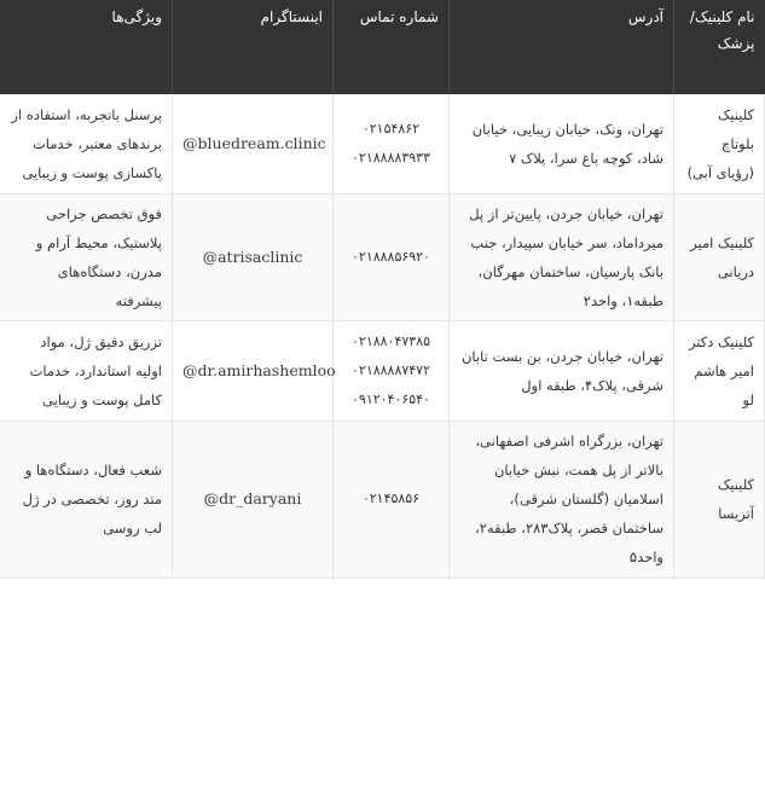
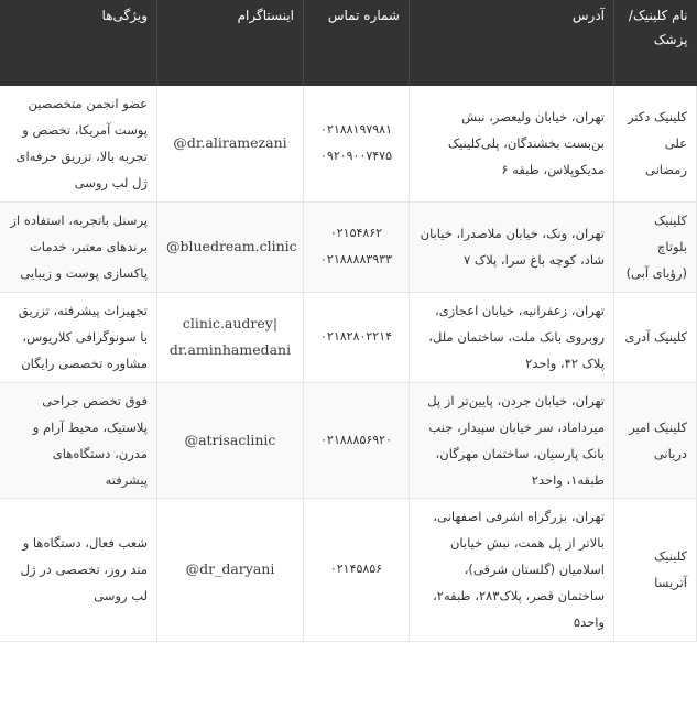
  نام کلینیک/ پزشک	آدرس	شماره تماس	اینستاگرام	ویژگیها
+ کلینیک دکتر علی رمضانی	تهران، خیابان ولیعصر، نبش بن‌بست بخشندگان، پلی‌کلینیک مدیکوپلاس، طبقه ۶	۰۲۱۸۸۱۹۷۹۸۱ ۰۹۲۰۹۰۰۷۴۷۵	@dr.aliramezani	عضو انجمن متخصصین پوست آمریکا، تخصص و تجربه بالا، تزریق حرفه‌ای ژل لب روسی
- کلینیک بلوتاچ (رؤیای آبی)	تهران، ونک، خیابان زیبایی، خیابان شاد، کوچه باغ سرا، پلاک ۷	۰۲۱۵۴۸۶۲ ۰۲۱۸۸۸۸۳۹۳۳	@bluedream.clinic	پرسنل باتجربه، استفاده از برندهای معتبر، خدمات پاکسازی پوست و زیبایی
+ کلینیک بلوتاچ (رؤیای آبی)	تهران، ونک، خیابان ملاصدرا، خیابان شاد، کوچه باغ سرا، پلاک ۷	۰۲۱۵۴۸۶۲ ۰۲۱۸۸۸۸۳۹۳۳	@bluedream.clinic	پرسنل باتجربه، استفاده از برندهای معتبر، خدمات پاکسازی پوست و زیبایی
+ کلینیک آدری	تهران، زعفرانیه، خیابان اعجازی، روبروی بانک ملت، ساختمان ملل، پلاک ۴۲، واحد۲	۰۲۱۸۲۸۰۲۲۱۴	clinic.audrey| dr.aminhamedani	تجهیزات پیشرفته، تزریق با سونوگرافی کلاریوس، مشاوره تخصصی رایگان
  کلینیک امیر دریانی	تهران، خیابان جردن، پایین‌تر از پل میرداماد، سر خیابان سپیدار، جنب بانک پارسیان، ساختمان مهرگان، طبقه۱، واحد۲	۰۲۱۸۸۸۵۶۹۲۰	@atrisaclinic	فوق تخصص جراحی پلاستیک، محیط آرام و مدرن، دستگاه‌های پیشرفته
- کلینیک دکتر امیر هاشم لو	تهران، خیابان جردن، بن بست تابان شرقی، پلاک۴، طبقه اول	۰۲۱۸۸۰۴۷۳۸۵ ۰۲۱۸۸۸۸۷۴۷۲ ۰۹۱۲۰۴۰۶۵۴۰	@dr.amirhashemloo	تزریق دقیق ژل، مواد اولیه استاندارد، خدمات کامل پوست و زیبایی
  کلینیک آتریسا	تهران، بزرگراه اشرفی اصفهانی، بالاتر از پل همت، نبش خیابان اسلامیان (گلستان شرقی)، ساختمان قصر، پلاک۲۸۳، طبقه۲، واحد۵	۰۲۱۴۵۸۵۶	@dr_daryani	شعب فعال، دستگاه‌ها و متد روز، تخصصی در ژل لب روسی
